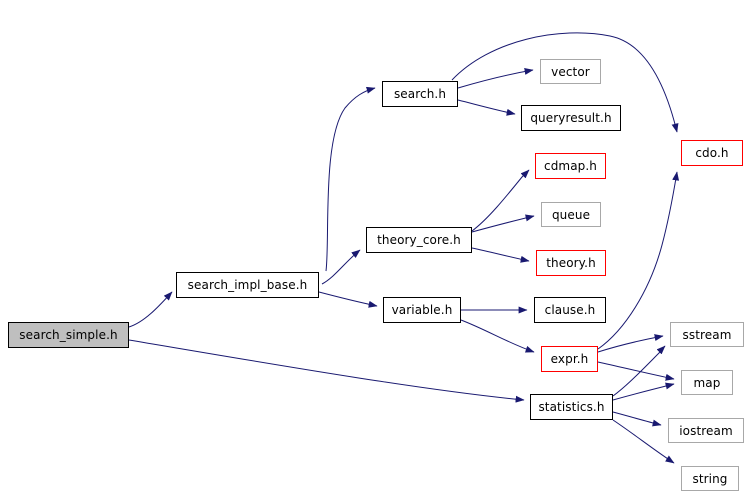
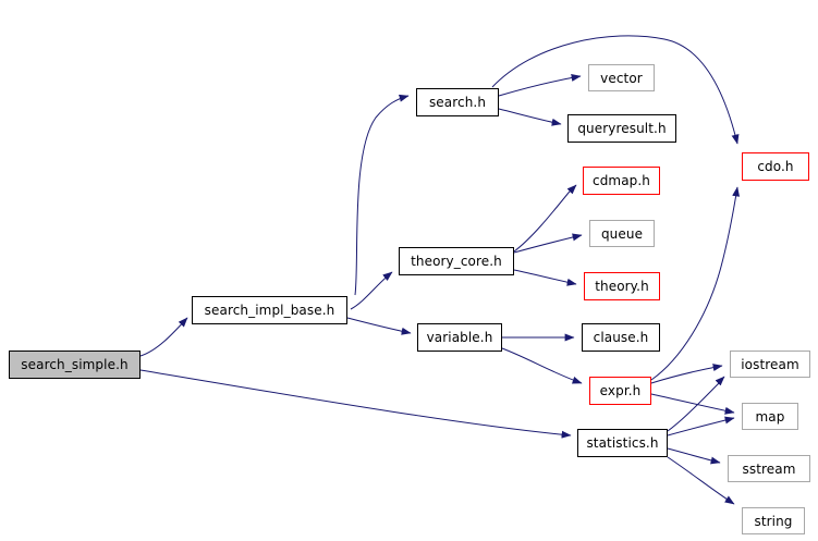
  search_simple.h
  search_impl_base.h
  search.h
  vector
  queryresult.h
  cdo.h
  cdmap.h
  theory_core.h
  queue
  theory.h
  variable.h
  clause.h
  expr.h
  statistics.h
- sstream
+ iostream
  map
- iostream
+ sstream
  string
